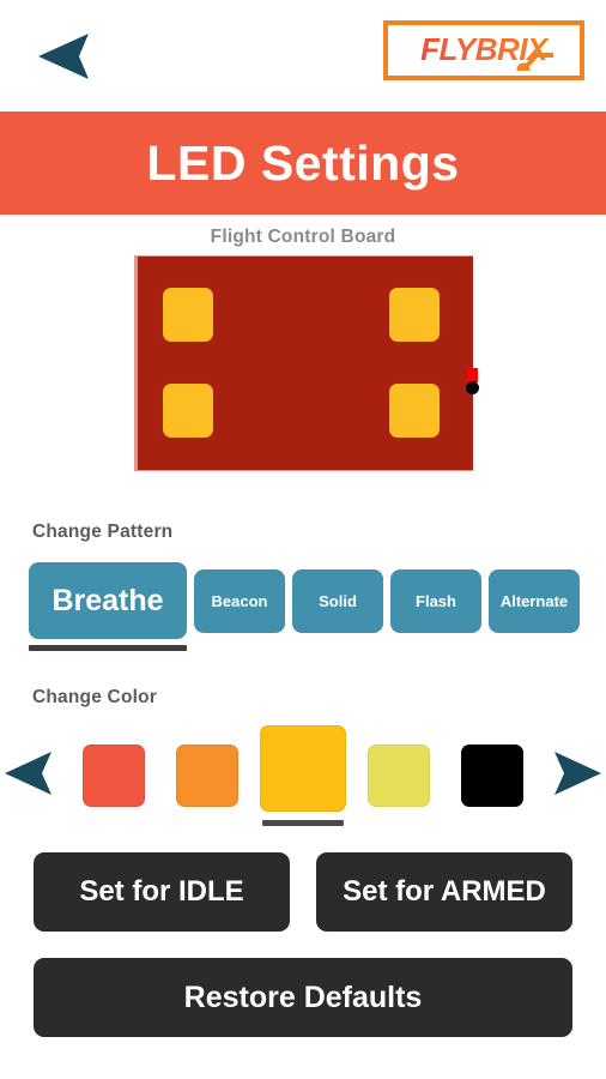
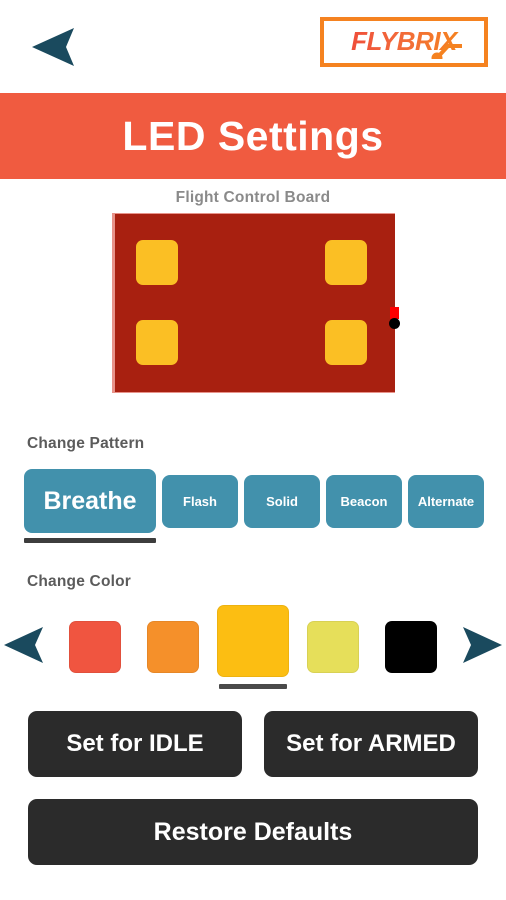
  FLYBRIX
  LED Settings
  Flight Control Board
  Change Pattern
  Breathe
- Beacon
+ Flash
  Solid
- Flash
+ Beacon
  Alternate
  Change Color
  Set for IDLE
  Set for ARMED
  Restore Defaults
